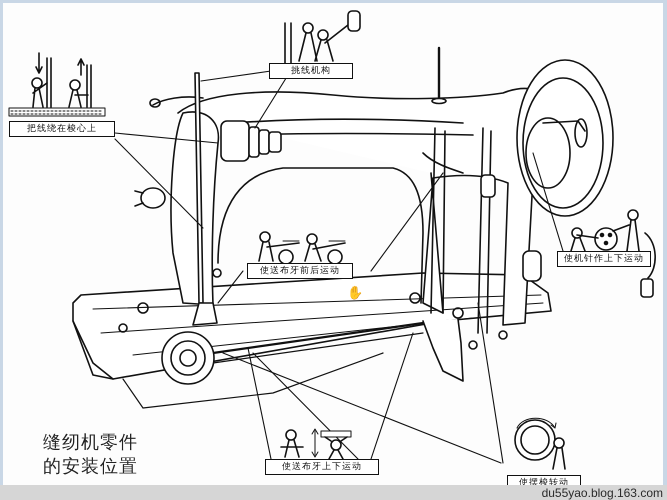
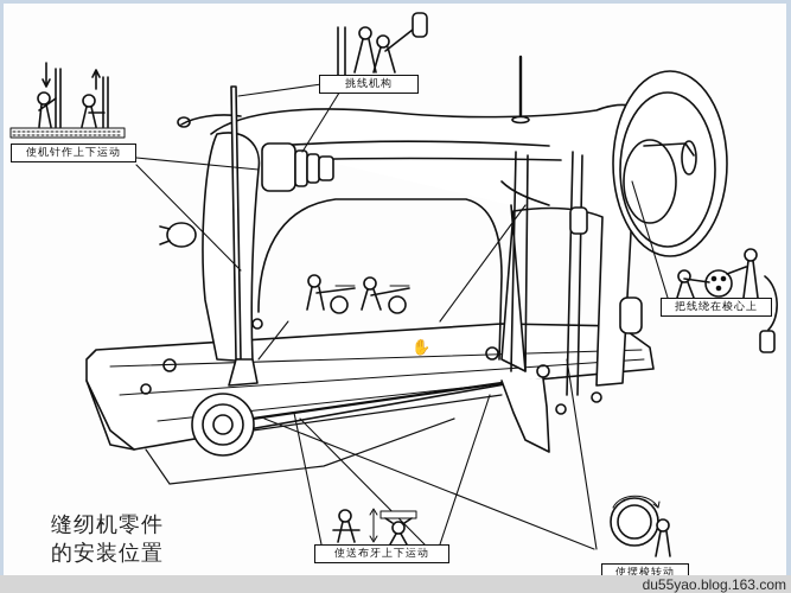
- 把线绕在梭心上
+ 使机针作上下运动
  挑线机构
- 使送布牙前后运动
- 使机针作上下运动
+ 把线绕在梭心上
  使送布牙上下运动
  使摆梭转动
  缝纫机零件
  的安装位置
  ✋
  du55yao.blog.163.com
